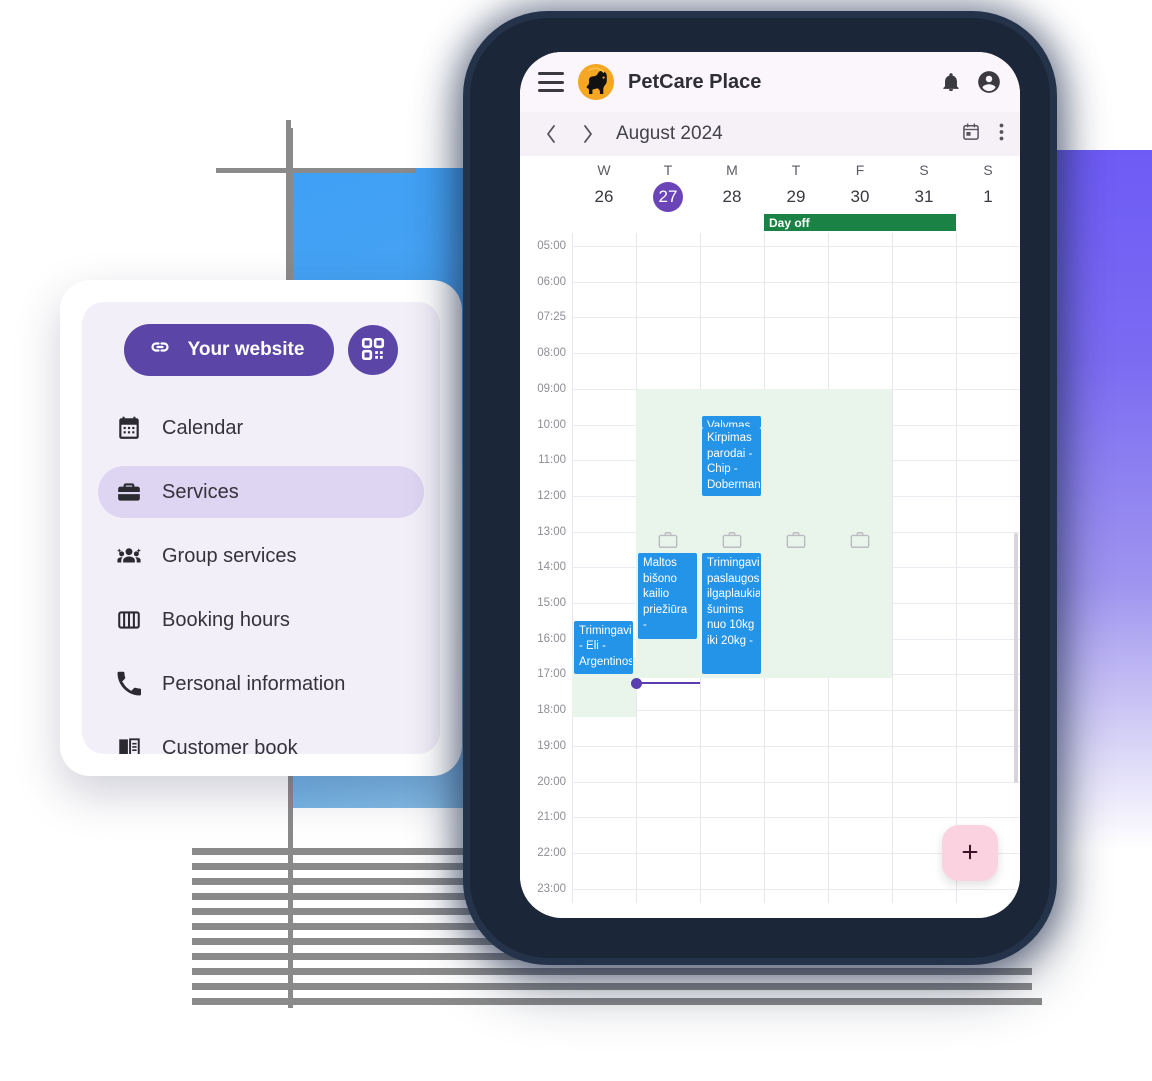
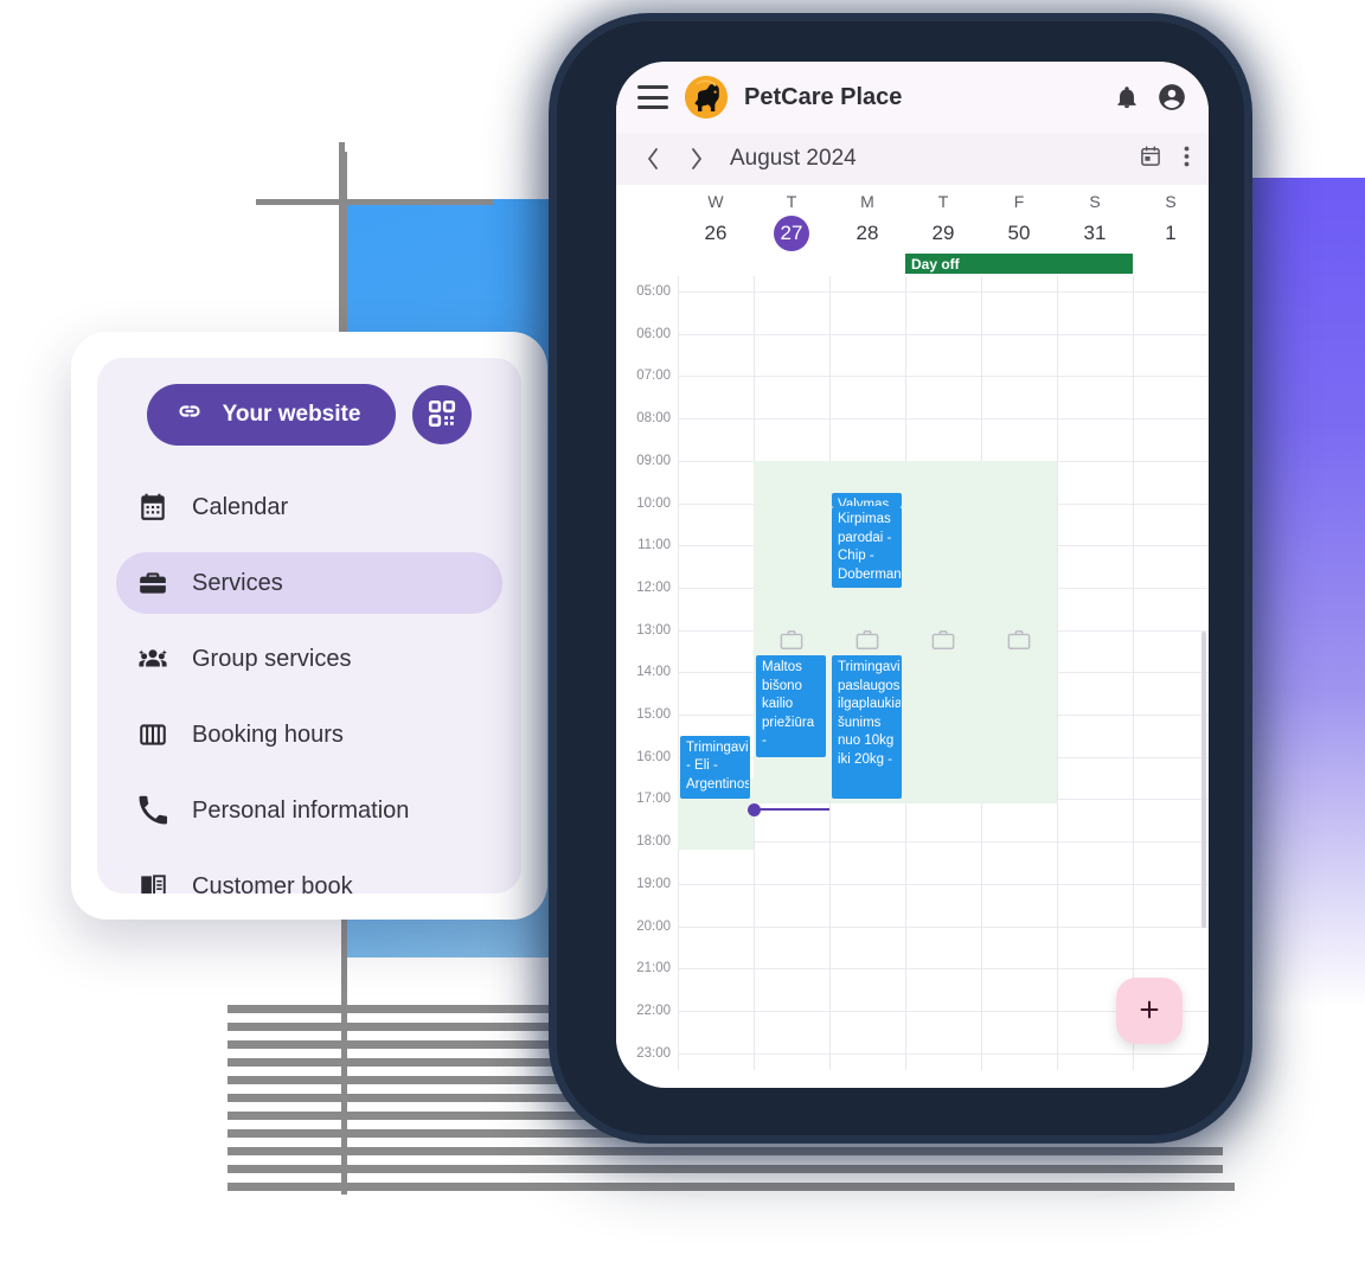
  Your website
  Calendar
  Services
  Group services
  Booking hours
  Personal information
  Customer book
  PetCare Place
  August 2024
  W
  26
  T
  27
  M
  28
  T
  29
  F
- 30
+ 50
  S
  31
  S
  1
  Day off
  05:00
  06:00
- 07:25
+ 07:00
  08:00
  09:00
  10:00
  11:00
  12:00
  13:00
  14:00
  15:00
  16:00
  17:00
  18:00
  19:00
  20:00
  21:00
  22:00
  23:00
  Valymas
  Kirpimas parodai - Chip - Doberman
  Maltos bišono kailio priežiūra -
  Trimingavi paslaugos ilgaplaukia šunims nuo 10kg iki 20kg -
  Trimingavi - Eli - Argentinos
